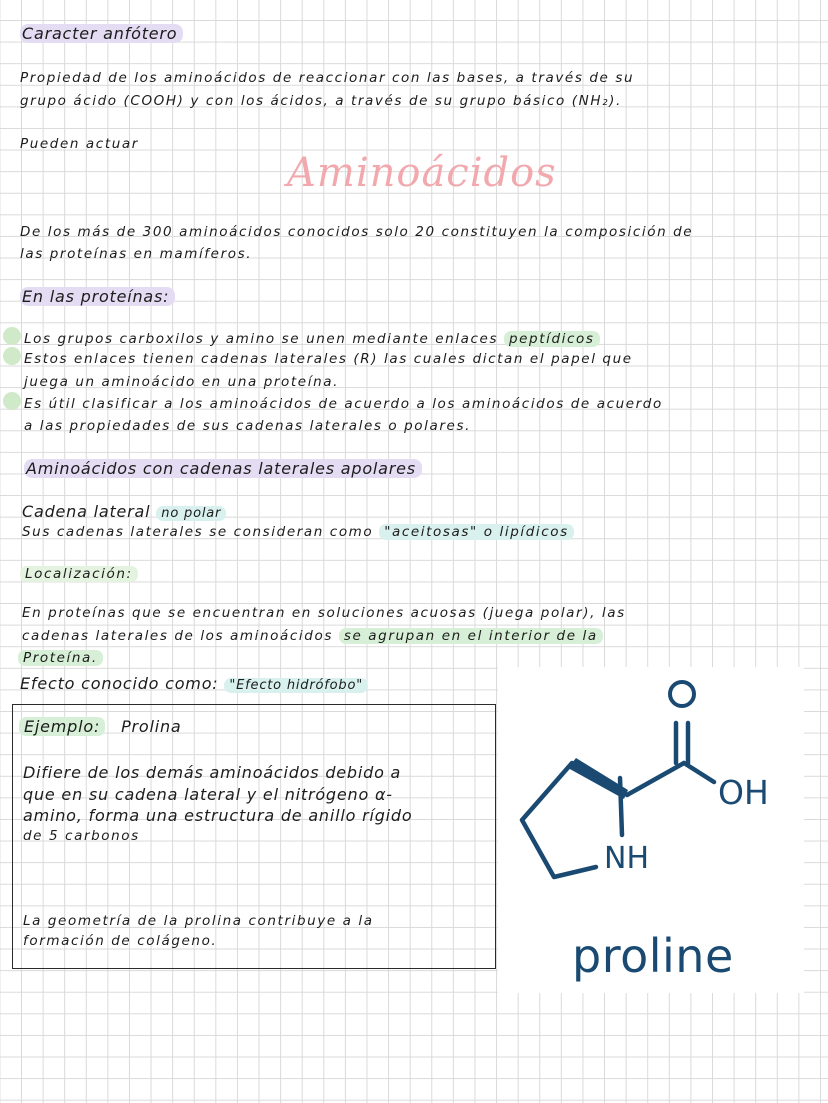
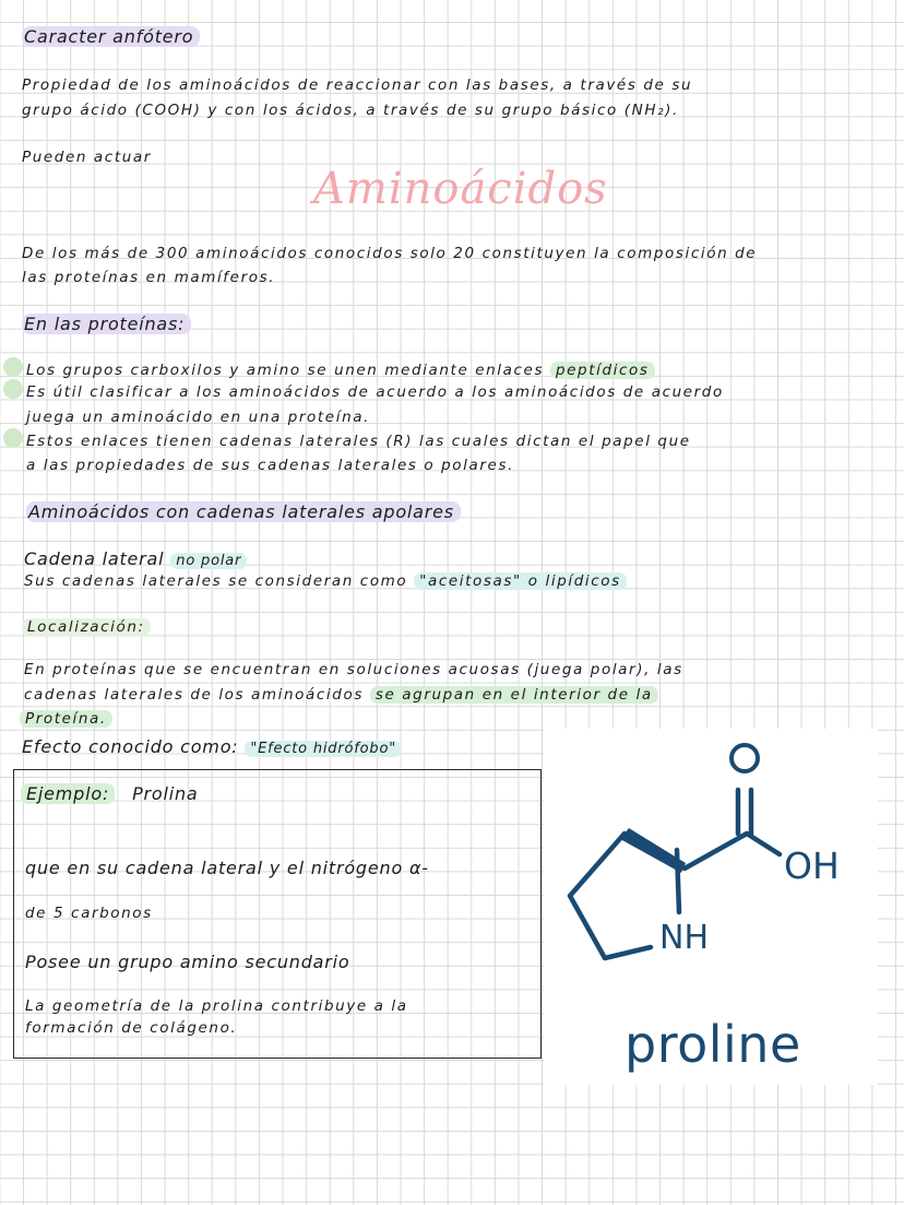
  Caracter anfótero
  Propiedad de los aminoácidos de reaccionar con las bases, a través de su
  grupo ácido (COOH) y con los ácidos, a través de su grupo básico (NH₂).
  Pueden actuar
  Aminoácidos
  De los más de 300 aminoácidos conocidos solo 20 constituyen la composición de
  las proteínas en mamíferos.
  En las proteínas:
  Los grupos carboxilos y amino se unen mediante enlaces peptídicos
- Estos enlaces tienen cadenas laterales (R) las cuales dictan el papel que
+ Es útil clasificar a los aminoácidos de acuerdo a los aminoácidos de acuerdo
  juega un aminoácido en una proteína.
- Es útil clasificar a los aminoácidos de acuerdo a los aminoácidos de acuerdo
+ Estos enlaces tienen cadenas laterales (R) las cuales dictan el papel que
  a las propiedades de sus cadenas laterales o polares.
  Aminoácidos con cadenas laterales apolares
  Cadena lateral no polar
  Sus cadenas laterales se consideran como "aceitosas" o lipídicos
  Localización:
  En proteínas que se encuentran en soluciones acuosas (juega polar), las
  cadenas laterales de los aminoácidos se agrupan en el interior de la
  Proteína.
  Efecto conocido como: "Efecto hidrófobo"
  Ejemplo: Prolina
- Difiere de los demás aminoácidos debido a
  que en su cadena lateral y el nitrógeno α-
- amino, forma una estructura de anillo rígido
  de 5 carbonos
+ Posee un grupo amino secundario
  La geometría de la prolina contribuye a la
  formación de colágeno.
  OH
  NH
  proline
